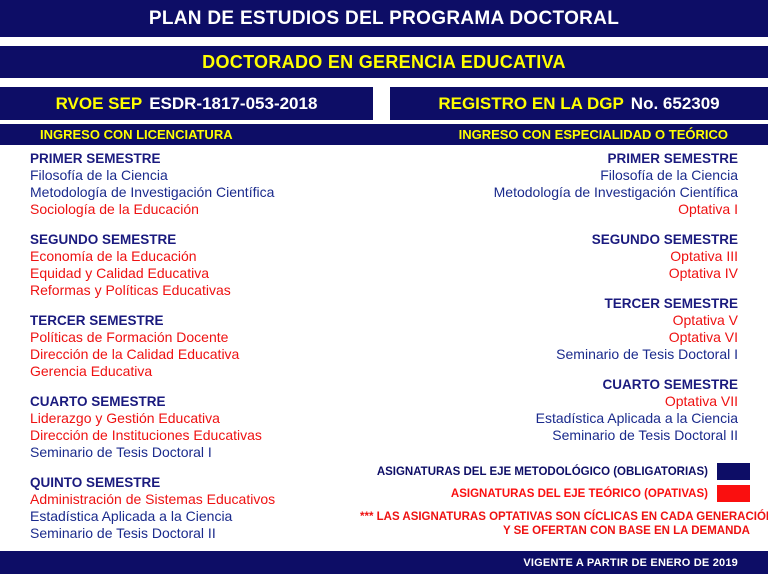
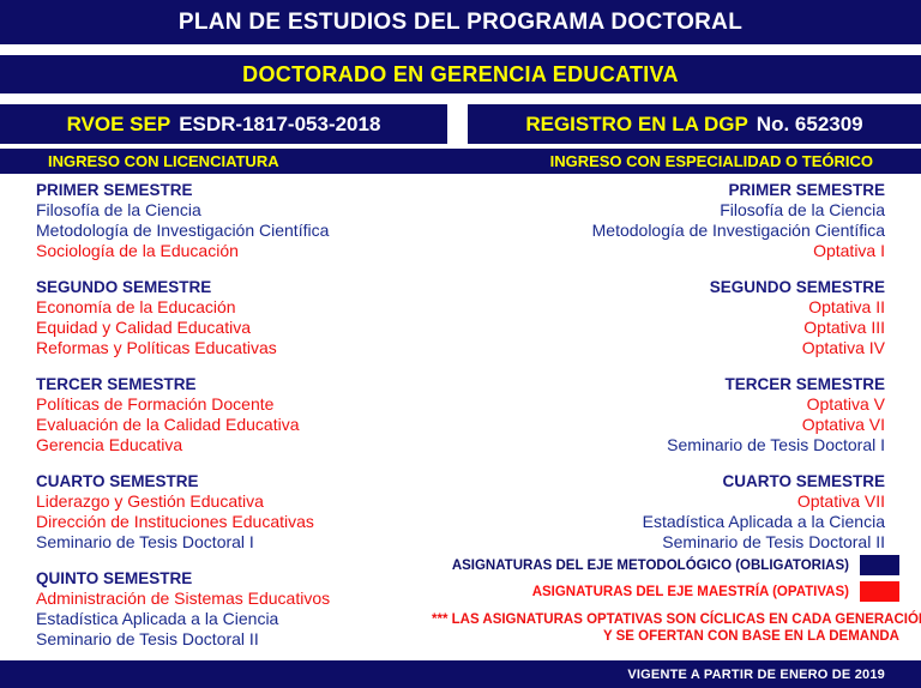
  PLAN DE ESTUDIOS DEL PROGRAMA DOCTORAL
  DOCTORADO EN GERENCIA EDUCATIVA
  RVOE SEP
  ESDR-1817-053-2018
  REGISTRO EN LA DGP
  No. 652309
  INGRESO CON LICENCIATURA
  INGRESO CON ESPECIALIDAD O TEÓRICO
  PRIMER SEMESTRE
  Filosofía de la Ciencia
  Metodología de Investigación Científica
  Sociología de la Educación
  SEGUNDO SEMESTRE
  Economía de la Educación
  Equidad y Calidad Educativa
  Reformas y Políticas Educativas
  TERCER SEMESTRE
  Políticas de Formación Docente
- Dirección de la Calidad Educativa
+ Evaluación de la Calidad Educativa
  Gerencia Educativa
  CUARTO SEMESTRE
  Liderazgo y Gestión Educativa
  Dirección de Instituciones Educativas
  Seminario de Tesis Doctoral I
  QUINTO SEMESTRE
  Administración de Sistemas Educativos
  Estadística Aplicada a la Ciencia
  Seminario de Tesis Doctoral II
  PRIMER SEMESTRE
  Filosofía de la Ciencia
  Metodología de Investigación Científica
  Optativa I
  SEGUNDO SEMESTRE
+ Optativa II
  Optativa III
  Optativa IV
  TERCER SEMESTRE
  Optativa V
  Optativa VI
  Seminario de Tesis Doctoral I
  CUARTO SEMESTRE
  Optativa VII
  Estadística Aplicada a la Ciencia
  Seminario de Tesis Doctoral II
  ASIGNATURAS DEL EJE METODOLÓGICO (OBLIGATORIAS)
- ASIGNATURAS DEL EJE TEÓRICO (OPATIVAS)
+ ASIGNATURAS DEL EJE MAESTRÍA (OPATIVAS)
  *** LAS ASIGNATURAS OPTATIVAS SON CÍCLICAS EN CADA GENERACIÓ
  Y SE OFERTAN CON BASE EN LA DEMANDA
  VIGENTE A PARTIR DE ENERO DE 2019
